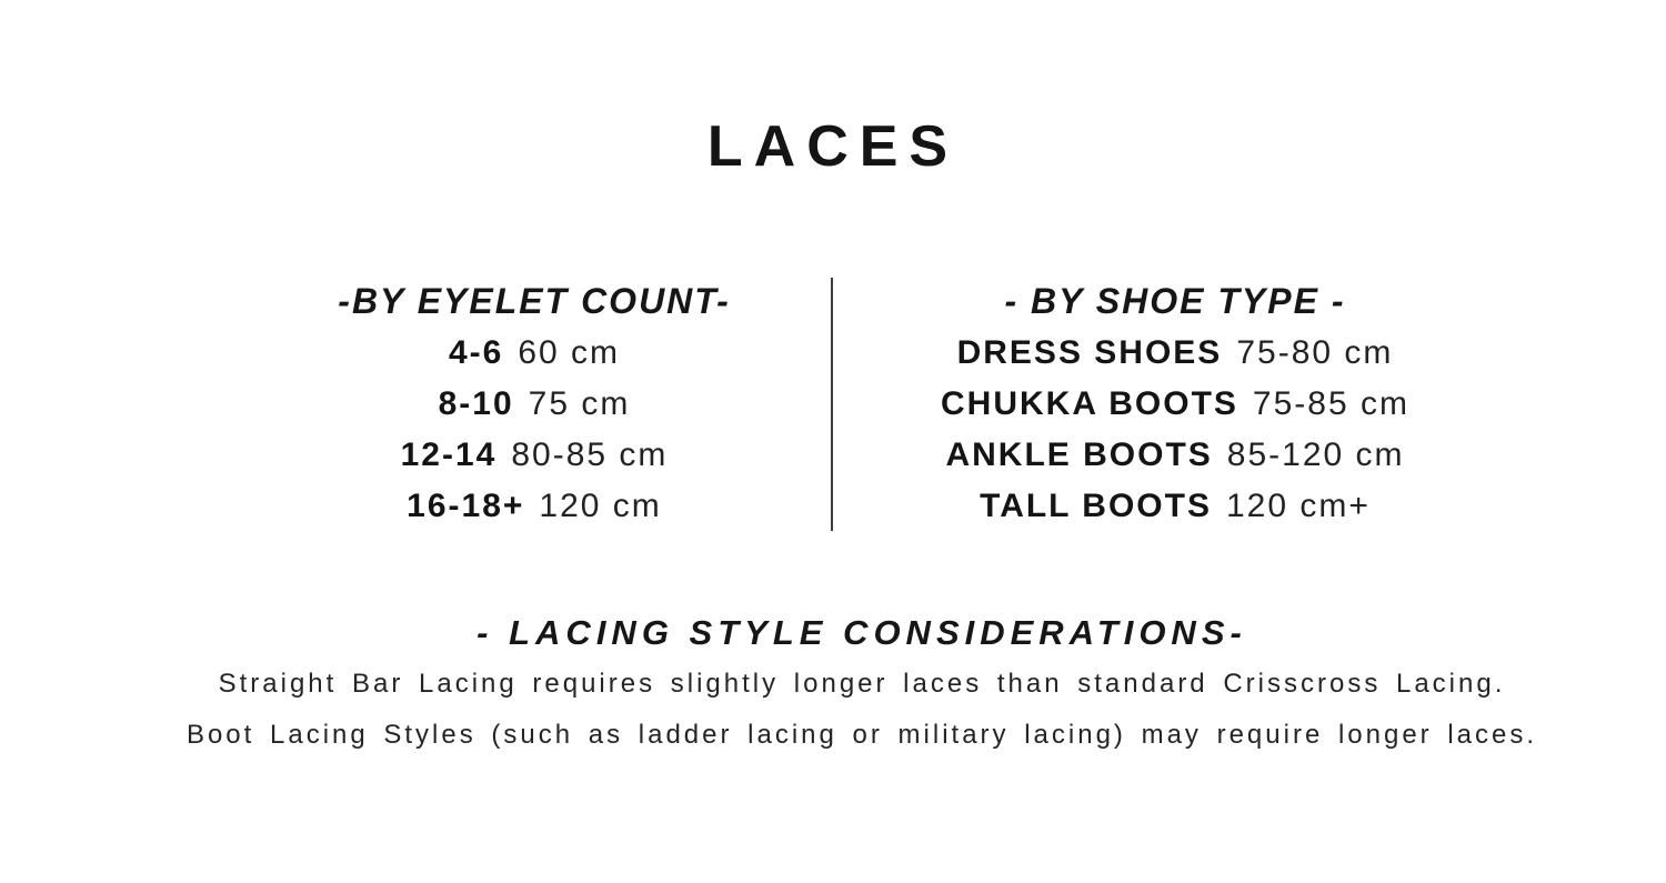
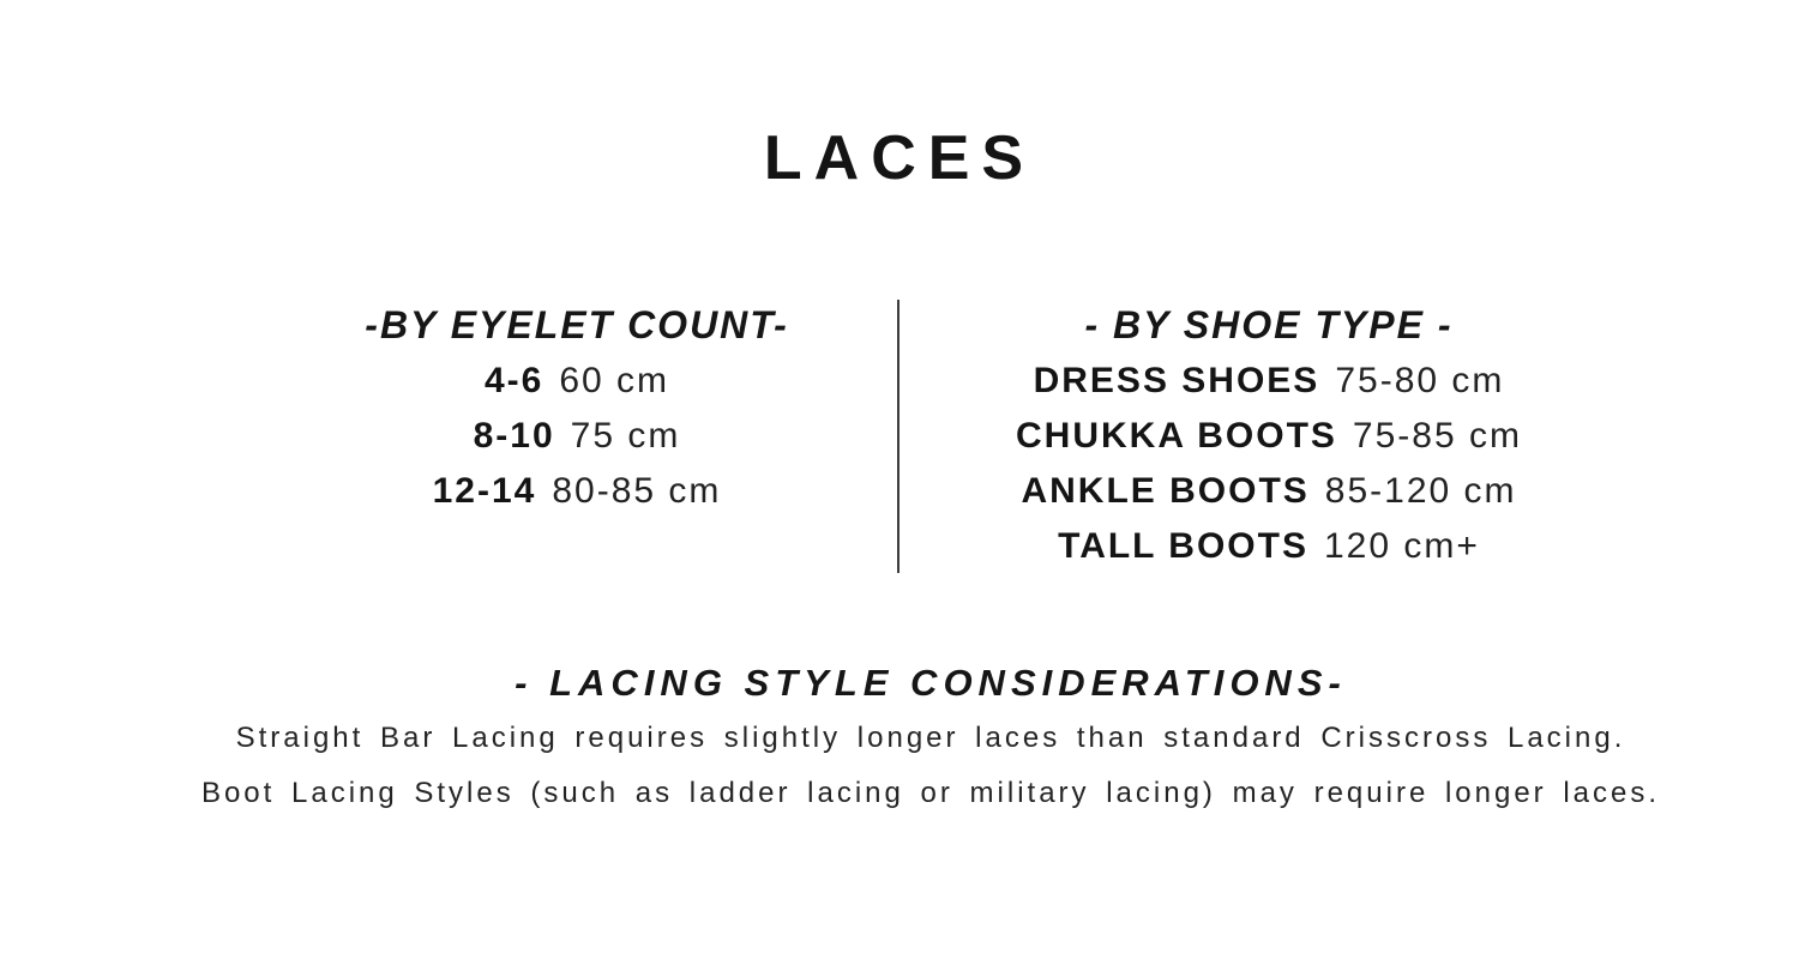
  LACES
  -BY EYELET COUNT-
  4-6 60 cm
  8-10 75 cm
  12-14 80-85 cm
- 16-18+ 120 cm
  - BY SHOE TYPE -
  DRESS SHOES 75-80 cm
  CHUKKA BOOTS 75-85 cm
  ANKLE BOOTS 85-120 cm
  TALL BOOTS 120 cm+
  - LACING STYLE CONSIDERATIONS-
  Straight Bar Lacing requires slightly longer laces than standard Crisscross Lacing.
  Boot Lacing Styles (such as ladder lacing or military lacing) may require longer laces.
